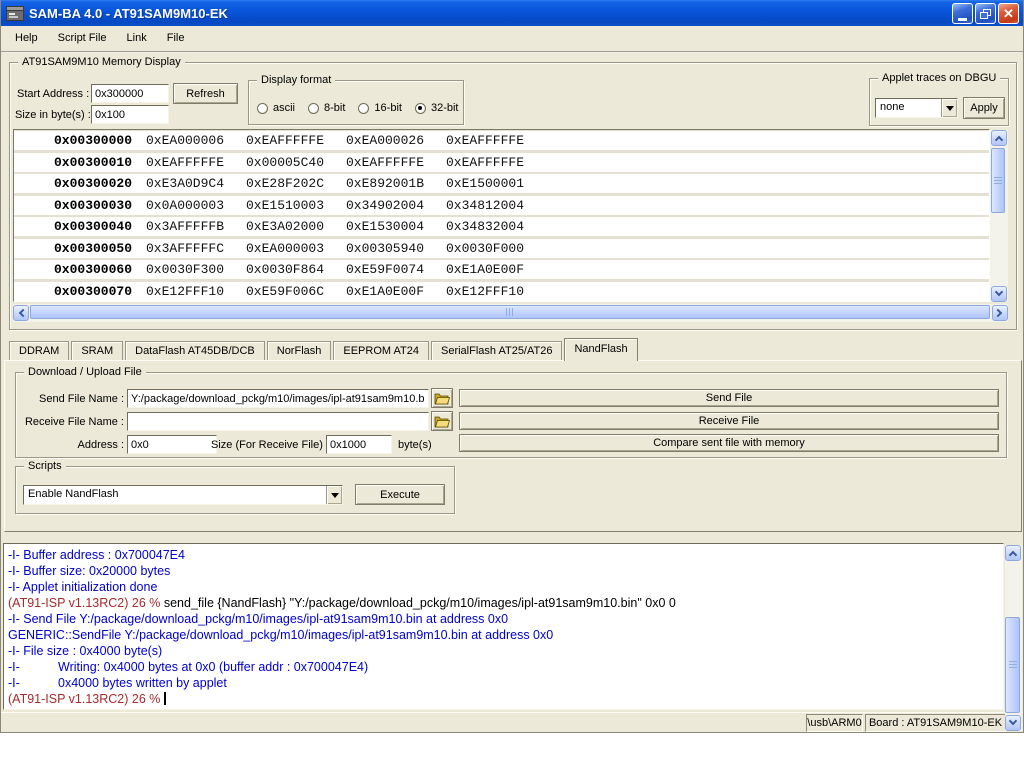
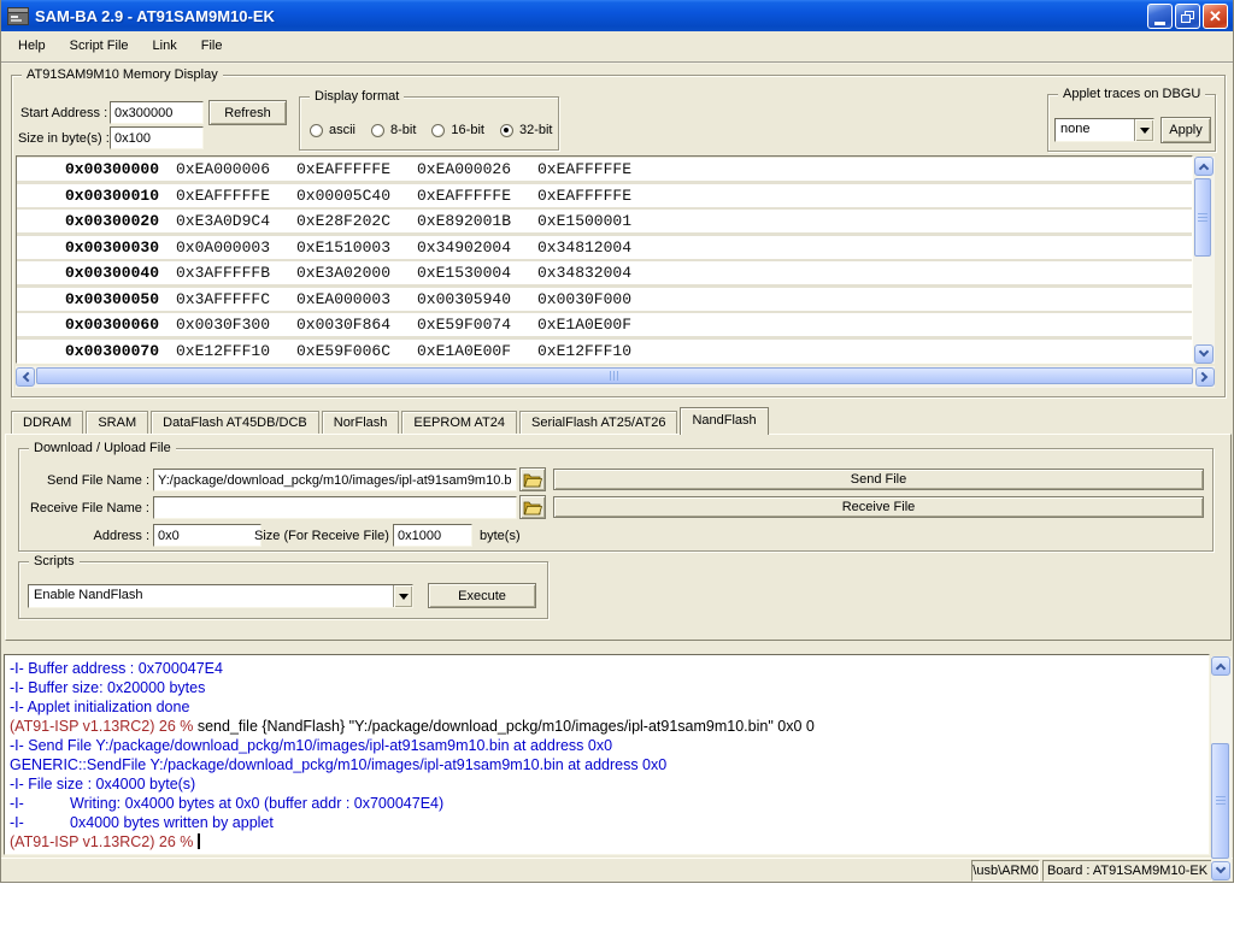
- SAM-BA 4.0 - AT91SAM9M10-EK
+ SAM-BA 2.9 - AT91SAM9M10-EK
  ✕
  Help
  Script File
  Link
  File
  AT91SAM9M10 Memory Display
  Start Address :
  0x300000
  Refresh
  Size in byte(s) :
  0x100
  Display format
  ascii
  8-bit
  16-bit
  32-bit
  Applet traces on DBGU
  none
  Apply
  0x00300000
  0xEA000006
  0xEAFFFFFE
  0xEA000026
  0xEAFFFFFE
  0x00300010
  0xEAFFFFFE
  0x00005C40
  0xEAFFFFFE
  0xEAFFFFFE
  0x00300020
  0xE3A0D9C4
  0xE28F202C
  0xE892001B
  0xE1500001
  0x00300030
  0x0A000003
  0xE1510003
  0x34902004
  0x34812004
  0x00300040
  0x3AFFFFFB
  0xE3A02000
  0xE1530004
  0x34832004
  0x00300050
  0x3AFFFFFC
  0xEA000003
  0x00305940
  0x0030F000
  0x00300060
  0x0030F300
  0x0030F864
  0xE59F0074
  0xE1A0E00F
  0x00300070
  0xE12FFF10
  0xE59F006C
  0xE1A0E00F
  0xE12FFF10
  DDRAM
  SRAM
  DataFlash AT45DB/DCB
  NorFlash
  EEPROM AT24
  SerialFlash AT25/AT26
  NandFlash
  Download / Upload File
  Send File Name :
  Y:/package/download_pckg/m10/images/ipl-at91sam9m10.b
  Send File
  Receive File Name :
  Receive File
  Address :
  0x0
  Size (For Receive File)
  0x1000
  byte(s)
- Compare sent file with memory
  Scripts
  Enable NandFlash
  Execute
  -I- Buffer address : 0x700047E4
  -I- Buffer size: 0x20000 bytes
  -I- Applet initialization done
  (AT91-ISP v1.13RC2) 26 % send_file {NandFlash} "Y:/package/download_pckg/m10/images/ipl-at91sam9m10.bin" 0x0 0
  -I- Send File Y:/package/download_pckg/m10/images/ipl-at91sam9m10.bin at address 0x0
  GENERIC::SendFile Y:/package/download_pckg/m10/images/ipl-at91sam9m10.bin at address 0x0
  -I- File size : 0x4000 byte(s)
  -I- Writing: 0x4000 bytes at 0x0 (buffer addr : 0x700047E4)
  -I- 0x4000 bytes written by applet
  (AT91-ISP v1.13RC2) 26 %
  \usb\ARM0
  Board : AT91SAM9M10-EK
